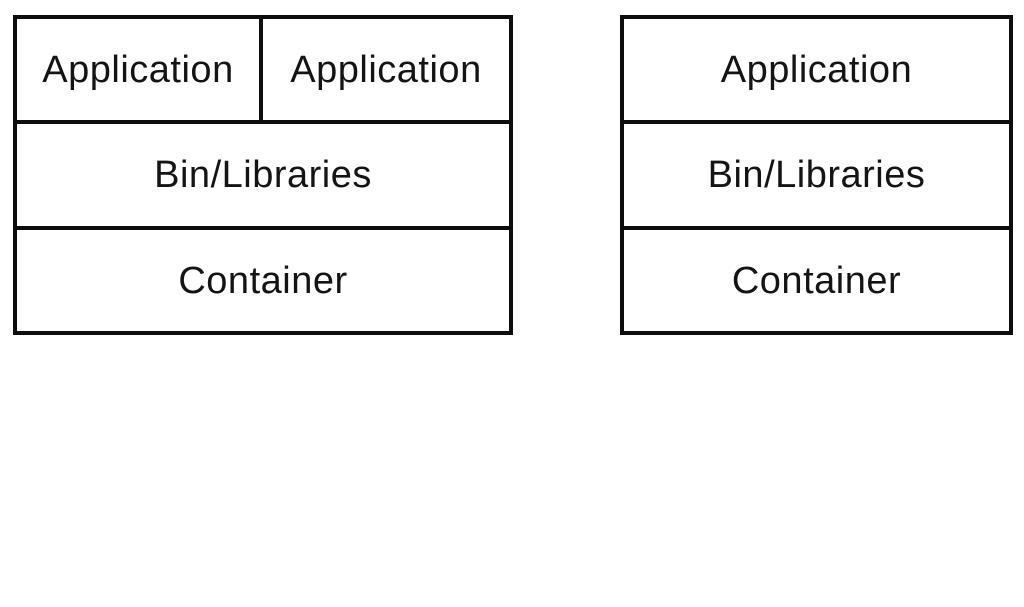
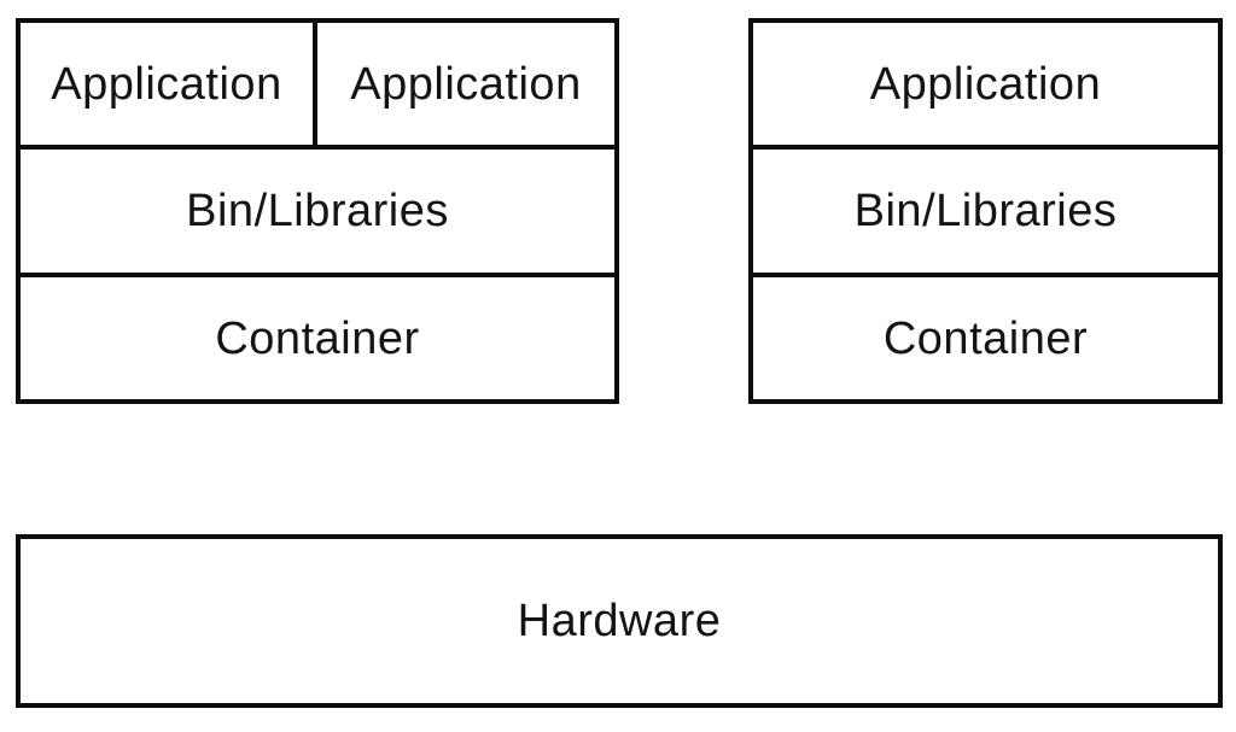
  Application
  Application
  Bin/Libraries
  Container
  Application
  Bin/Libraries
  Container
+ Hardware
